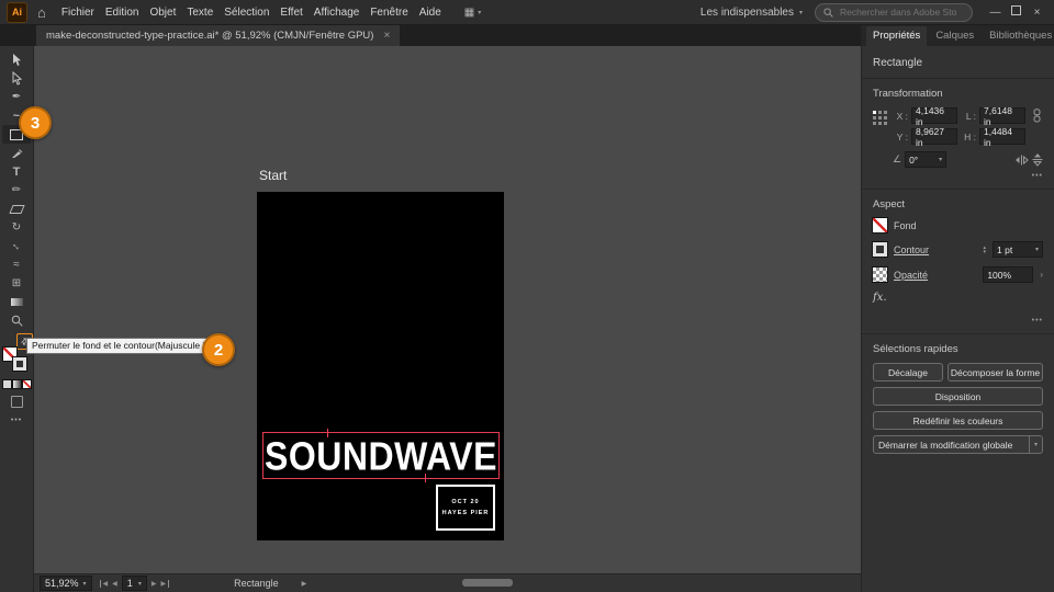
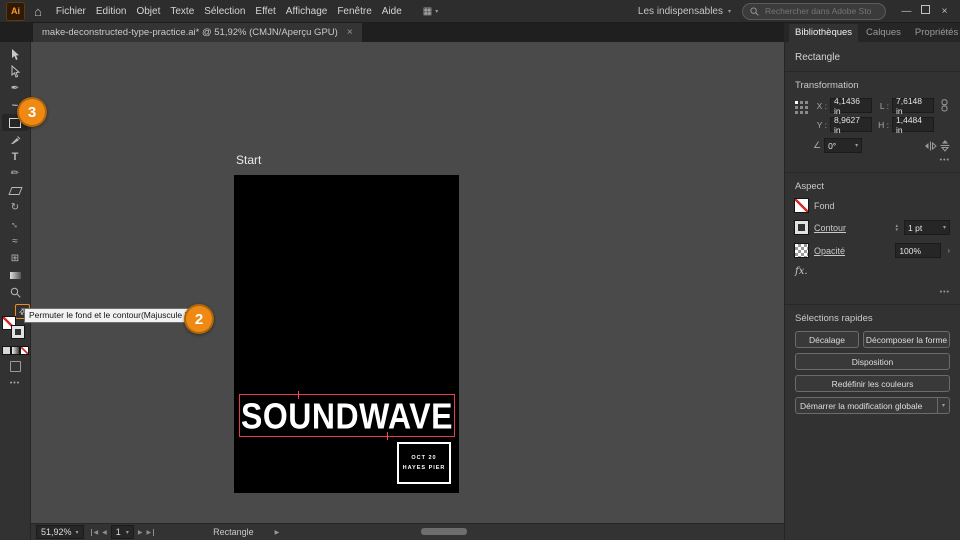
  Ai
  ⌂
  Fichier
  Edition
  Objet
  Texte
  Sélection
  Effet
  Affichage
  Fenêtre
  Aide
  ▦
  Les indispensables
  Rechercher dans Adobe Sto
  —
  ×
  ✒
  ~
  T
  ✏
  ↻
  ≈
  ⊞
- make-deconstructed-type-practice.ai* @ 51,92% (CMJN/Fenêtre GPU)
+ make-deconstructed-type-practice.ai* @ 51,92% (CMJN/Aperçu GPU)
  ×
  Start
  SOUNDWAVE
  51,92%
  1
  Rectangle
- Propriétés
+ Bibliothèques
  Calques
- Bibliothèques
+ Propriétés
  Rectangle
  Transformation
  X :
  4,1436 in
  L :
  7,6148 in
  Y :
  8,9627 in
  H :
  1,4484 in
  ∠
  0°
  Aspect
  Fond
  Contour
  1 pt
  Opacité
  100%
  ›
  fx.
  Sélections rapides
  Décalage
  Décomposer la forme
  Disposition
  Redéfinir les couleurs
  Démarrer la modification globale
  Permuter le fond et le contour(Majuscule
  3
  2
